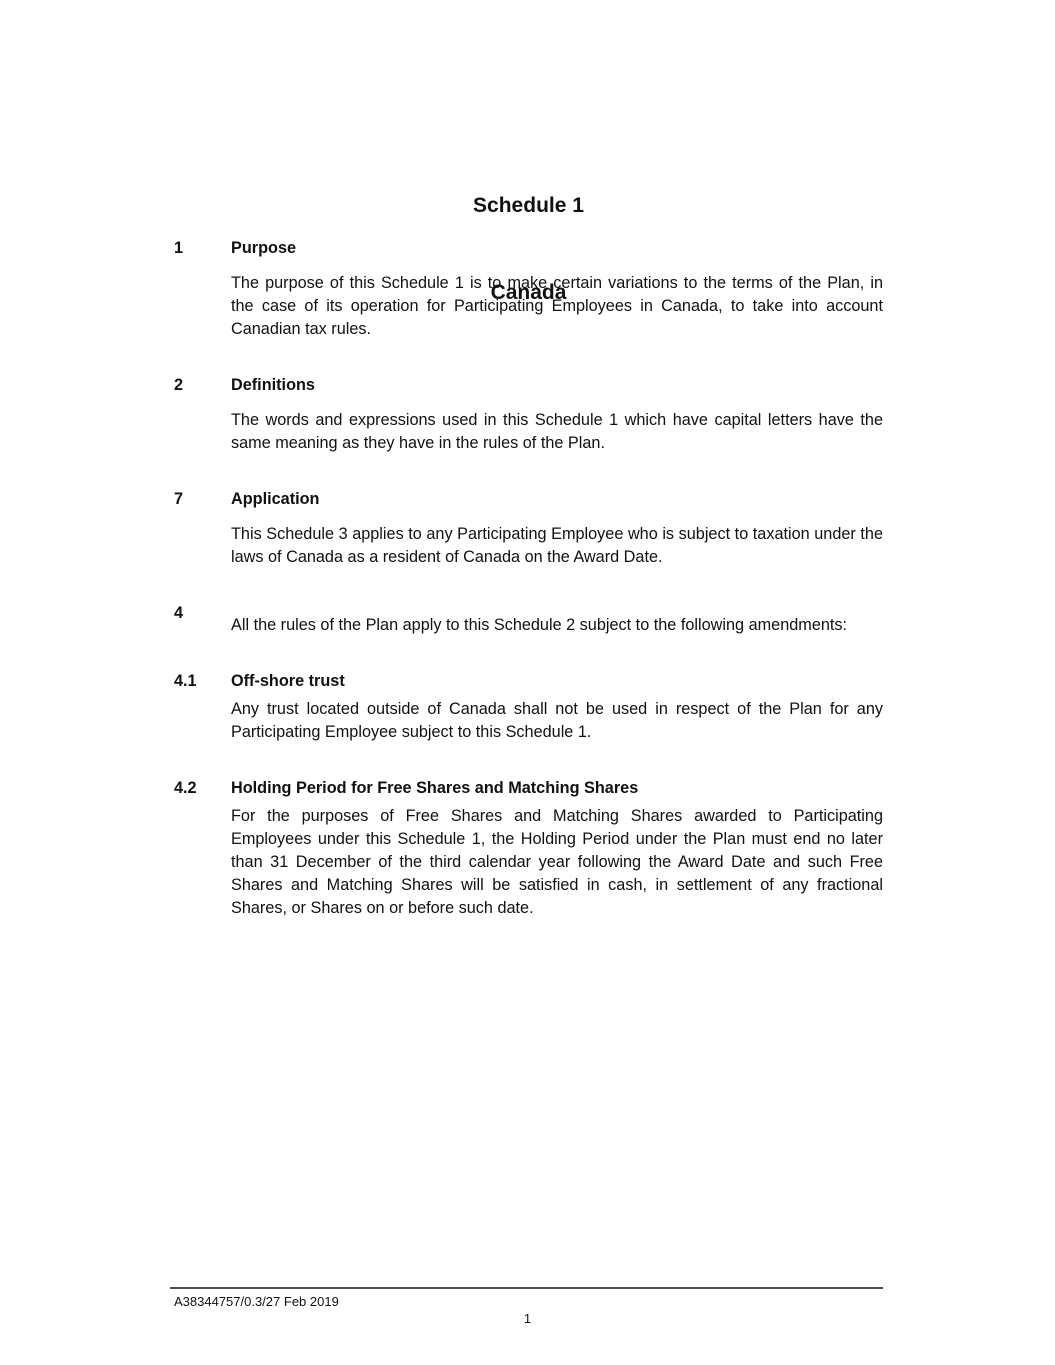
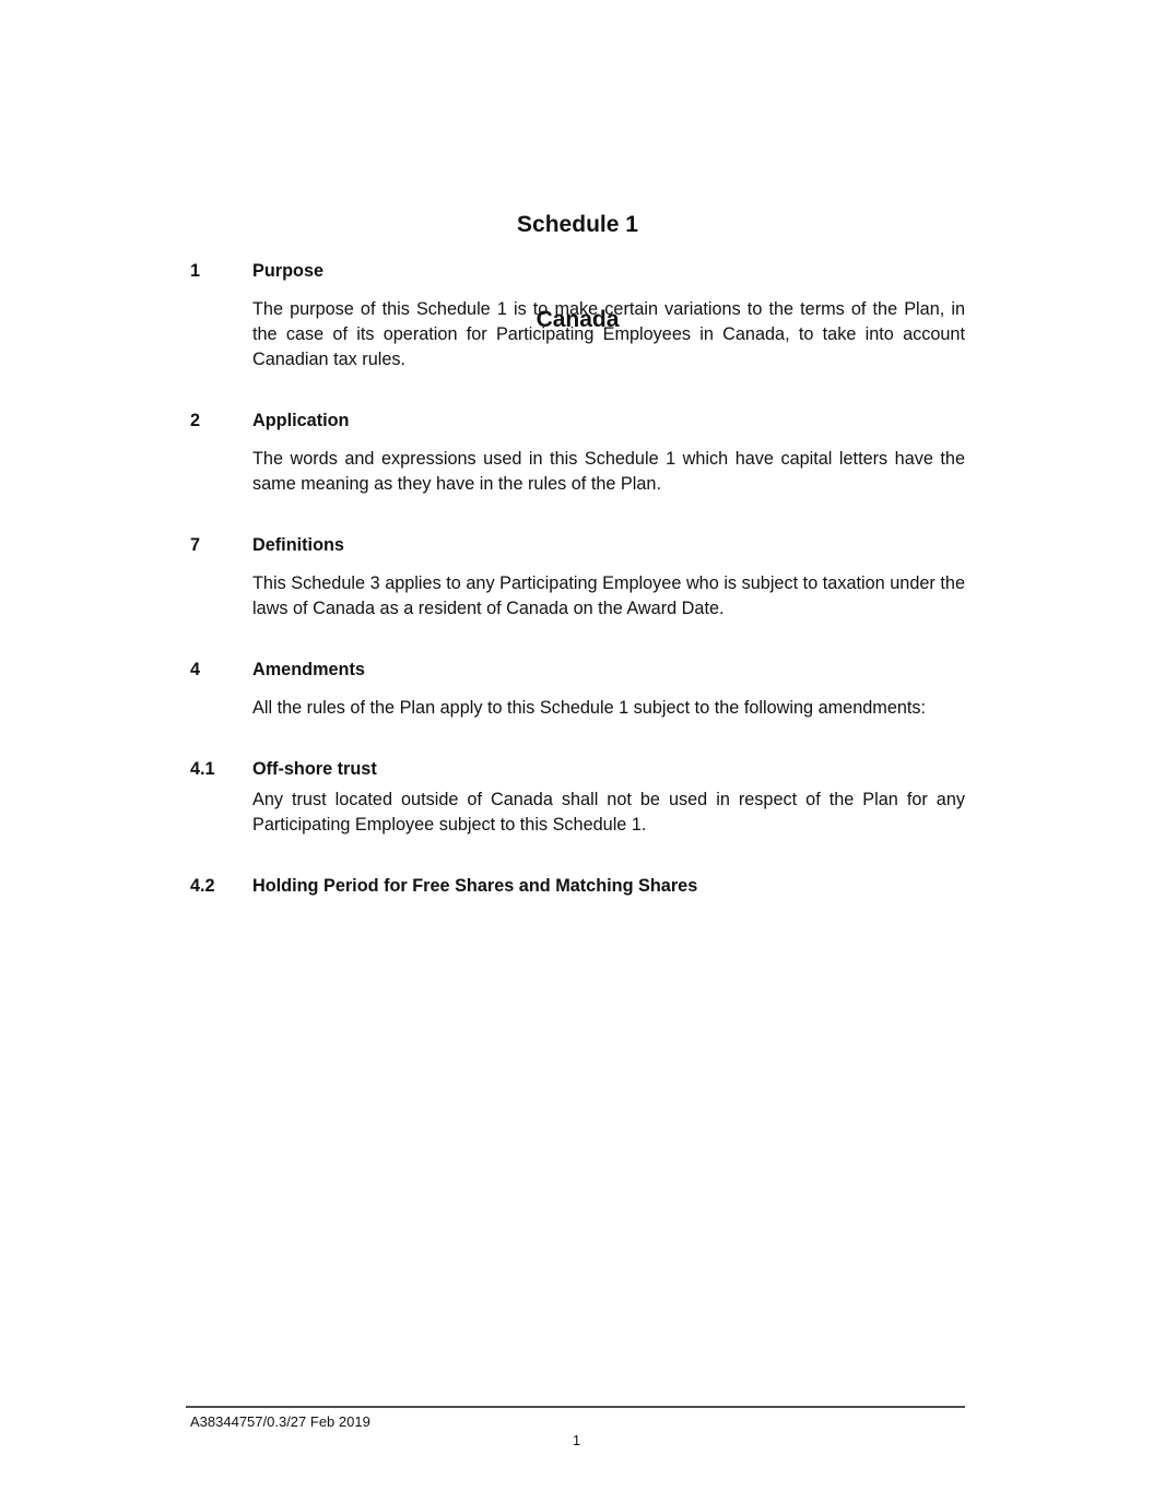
  Schedule 1
  Canada
  1
  Purpose
  The purpose of this Schedule 1 is to make certain variations to the terms of the Plan, in the case of its operation for Participating Employees in Canada, to take into account Canadian tax rules.
  2
- Definitions
+ Application
  The words and expressions used in this Schedule 1 which have capital letters have the same meaning as they have in the rules of the Plan.
  7
- Application
+ Definitions
  This Schedule 3 applies to any Participating Employee who is subject to taxation under the laws of Canada as a resident of Canada on the Award Date.
  4
+ Amendments
- All the rules of the Plan apply to this Schedule 2 subject to the following amendments:
+ All the rules of the Plan apply to this Schedule 1 subject to the following amendments:
  4.1
  Off-shore trust
  Any trust located outside of Canada shall not be used in respect of the Plan for any Participating Employee subject to this Schedule 1.
  4.2
  Holding Period for Free Shares and Matching Shares
- For the purposes of Free Shares and Matching Shares awarded to Participating Employees under this Schedule 1, the Holding Period under the Plan must end no later than 31 December of the third calendar year following the Award Date and such Free Shares and Matching Shares will be satisfied in cash, in settlement of any fractional Shares, or Shares on or before such date.
  A38344757/0.3/27 Feb 2019
  1
